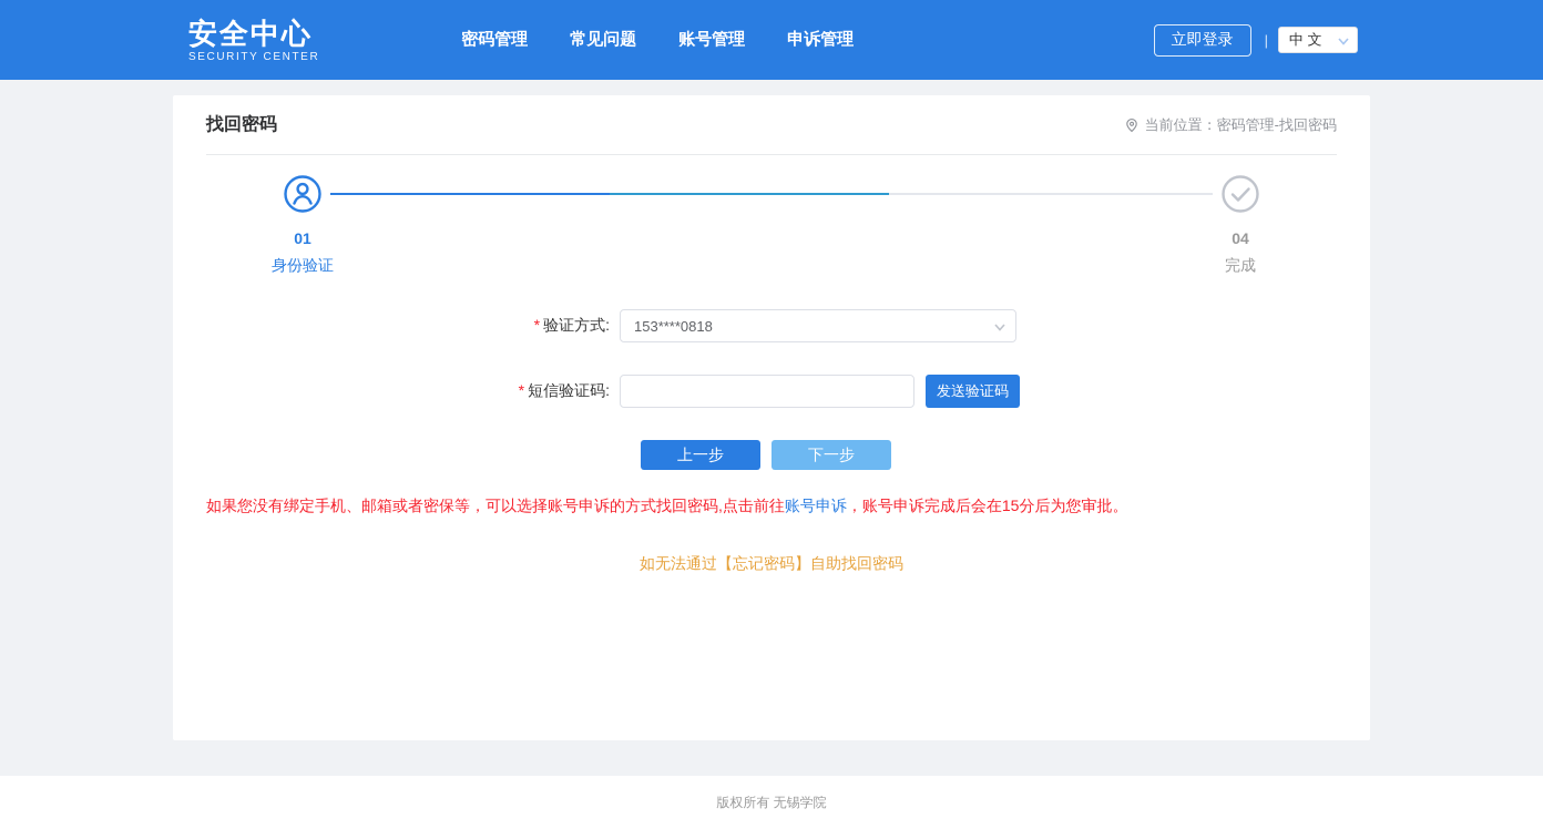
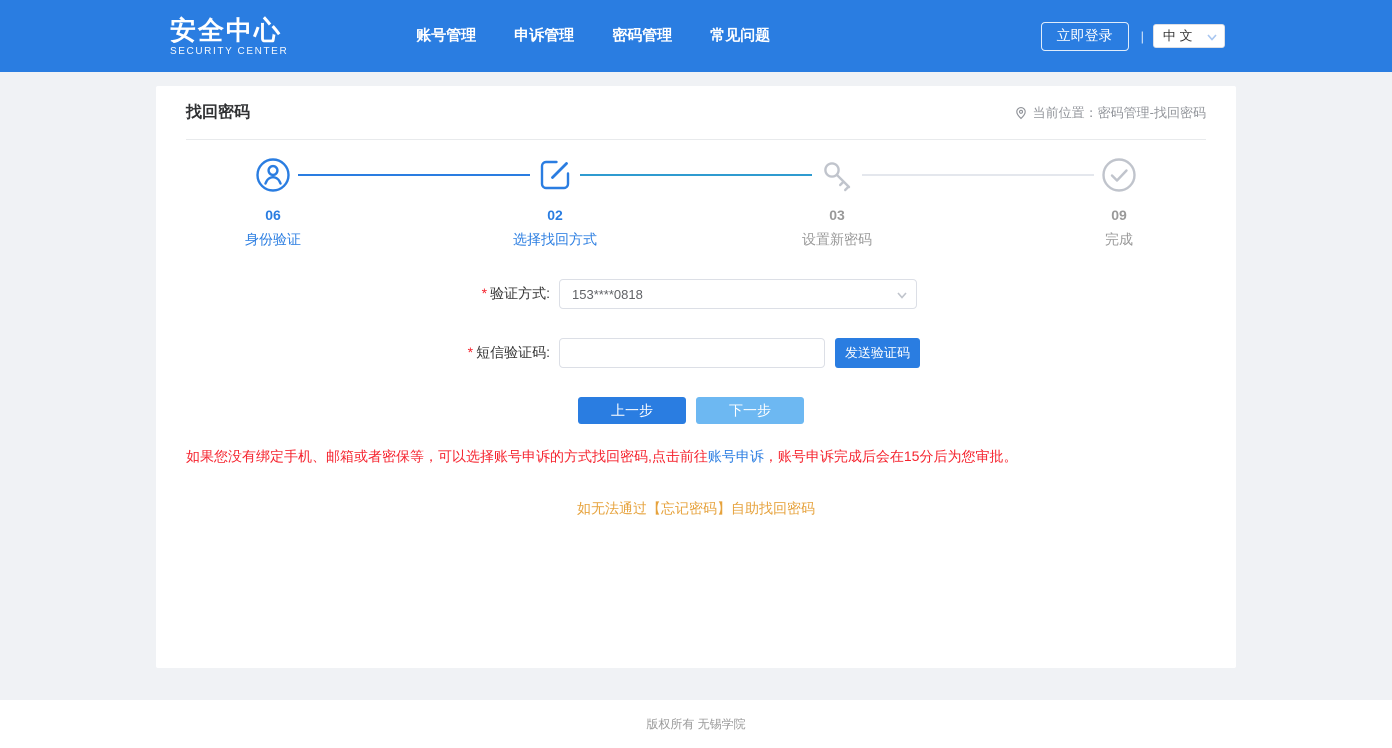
  安全中心
  SECURITY CENTER
- 密码管理
+ 账号管理
- 常见问题
+ 申诉管理
- 账号管理
+ 密码管理
- 申诉管理
+ 常见问题
  立即登录
  |
  中 文
  找回密码
  当前位置：密码管理-找回密码
- 01
+ 06
  身份验证
+ 02
+ 选择找回方式
+ 03
+ 设置新密码
- 04
+ 09
  完成
  * 验证方式:
  153****0818
  * 短信验证码:
  发送验证码
  上一步
  下一步
  如果您没有绑定手机、邮箱或者密保等，可以选择账号申诉的方式找回密码,点击前往账号申诉，账号申诉完成后会在15分后为您审批。
  如无法通过【忘记密码】自助找回密码
  版权所有 无锡学院
